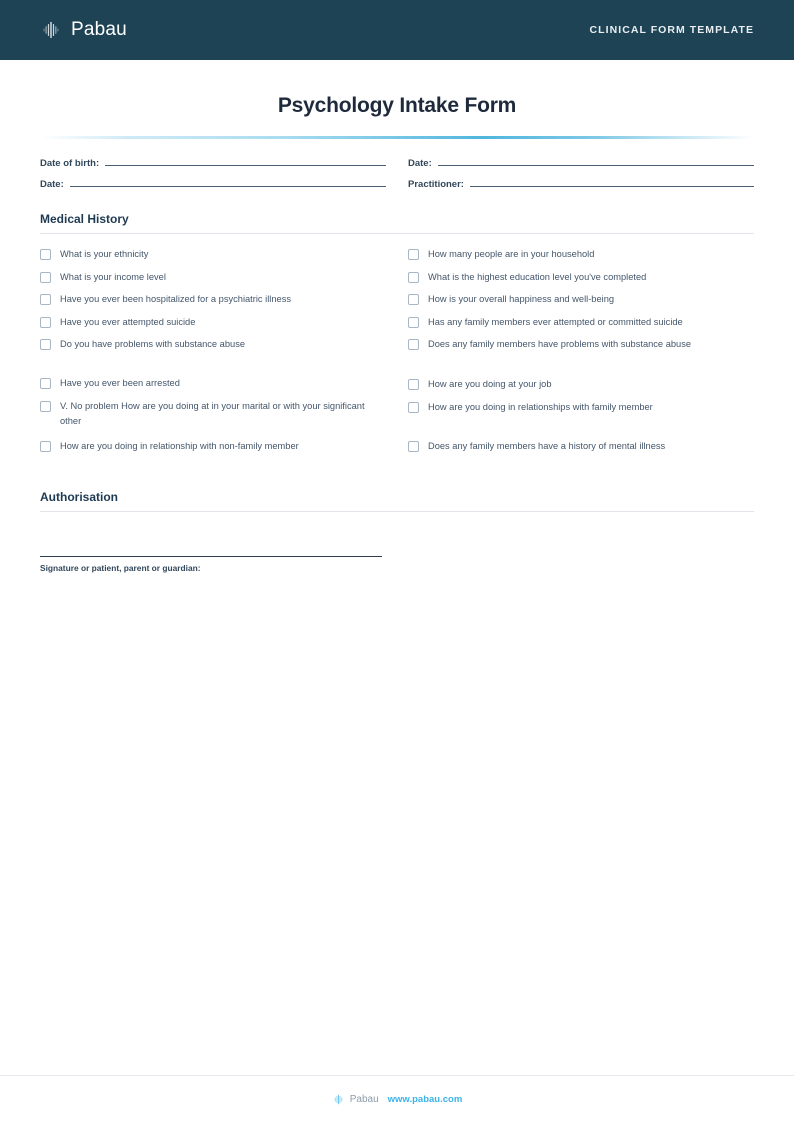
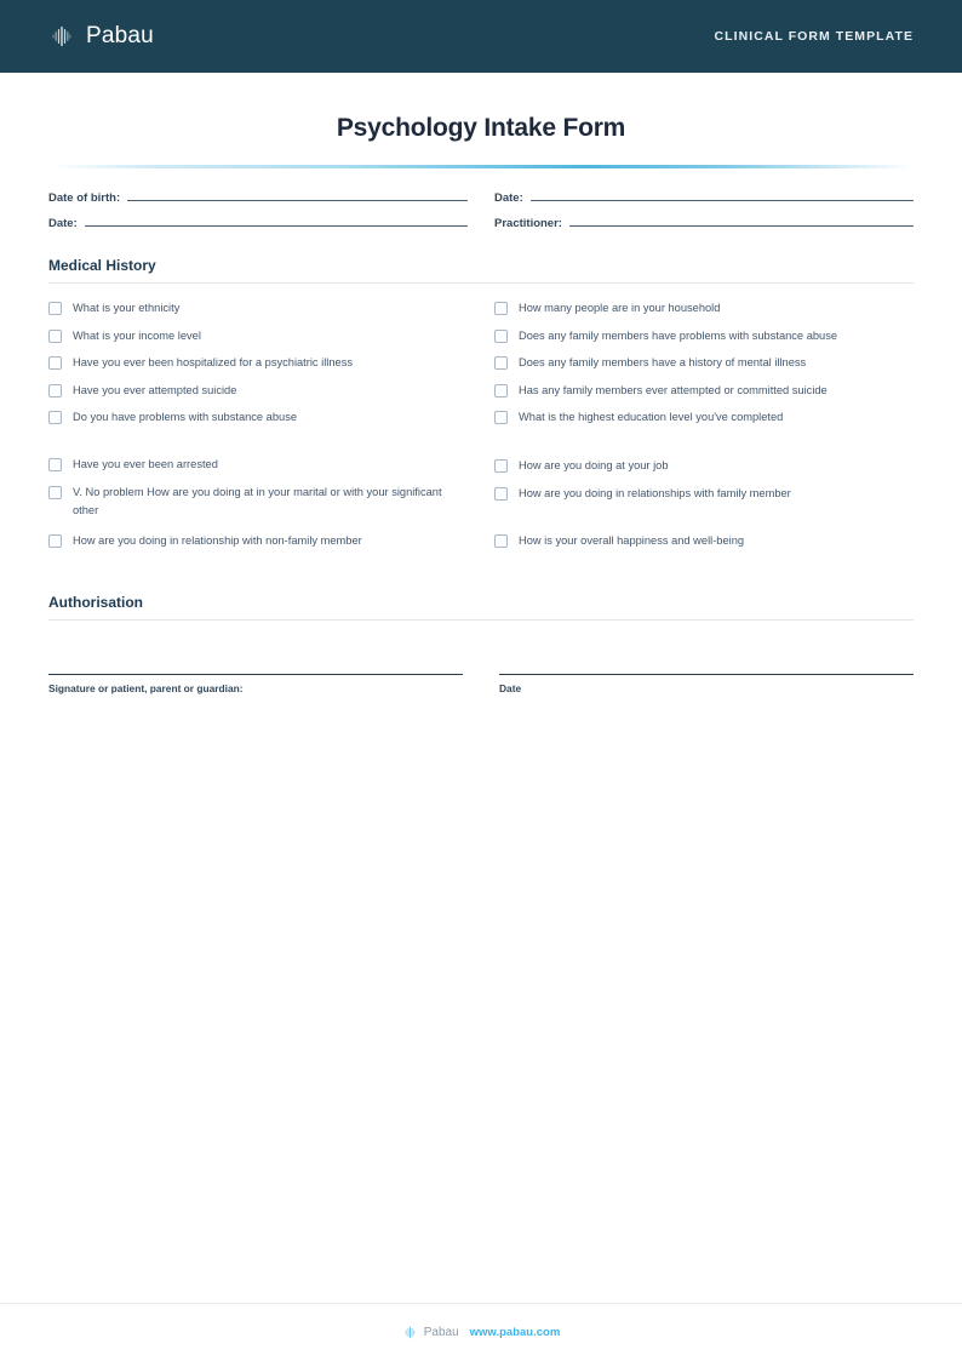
  Pabau
  CLINICAL FORM TEMPLATE
  Psychology Intake Form
  Date of birth:
  Date:
  Date:
  Practitioner:
  Medical History
  What is your ethnicity
  What is your income level
  Have you ever been hospitalized for a psychiatric illness
  Have you ever attempted suicide
  Do you have problems with substance abuse
  Have you ever been arrested
  V. No problem How are you doing at in your marital or with your significant other
  How are you doing in relationship with non-family member
  How many people are in your household
- What is the highest education level you've completed
+ Does any family members have problems with substance abuse
- How is your overall happiness and well-being
+ Does any family members have a history of mental illness
  Has any family members ever attempted or committed suicide
- Does any family members have problems with substance abuse
+ What is the highest education level you've completed
  How are you doing at your job
  How are you doing in relationships with family member
- Does any family members have a history of mental illness
+ How is your overall happiness and well-being
  Authorisation
  Signature or patient, parent or guardian:
+ Date
  Pabau
  www.pabau.com
